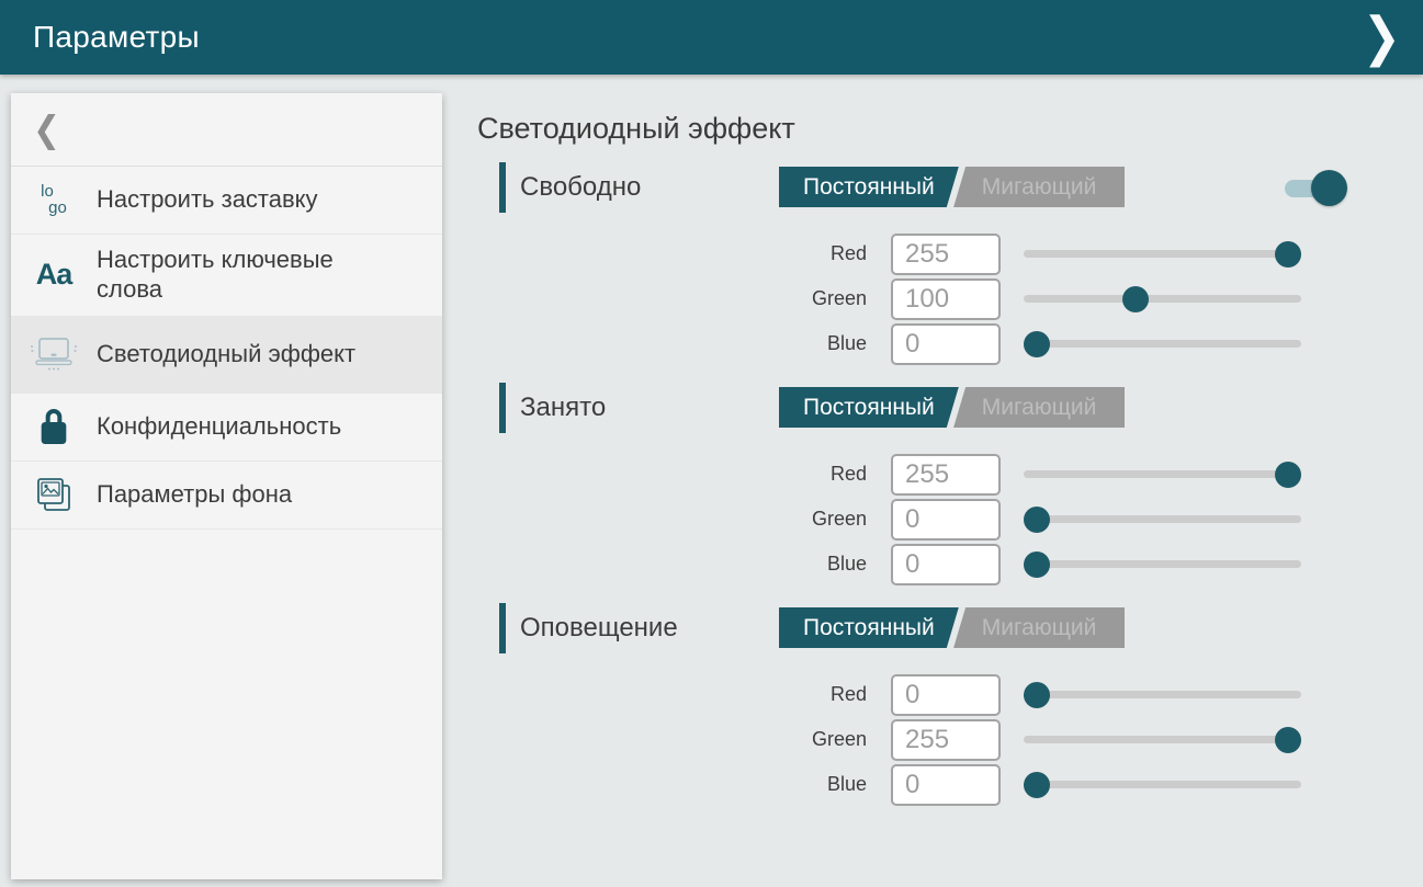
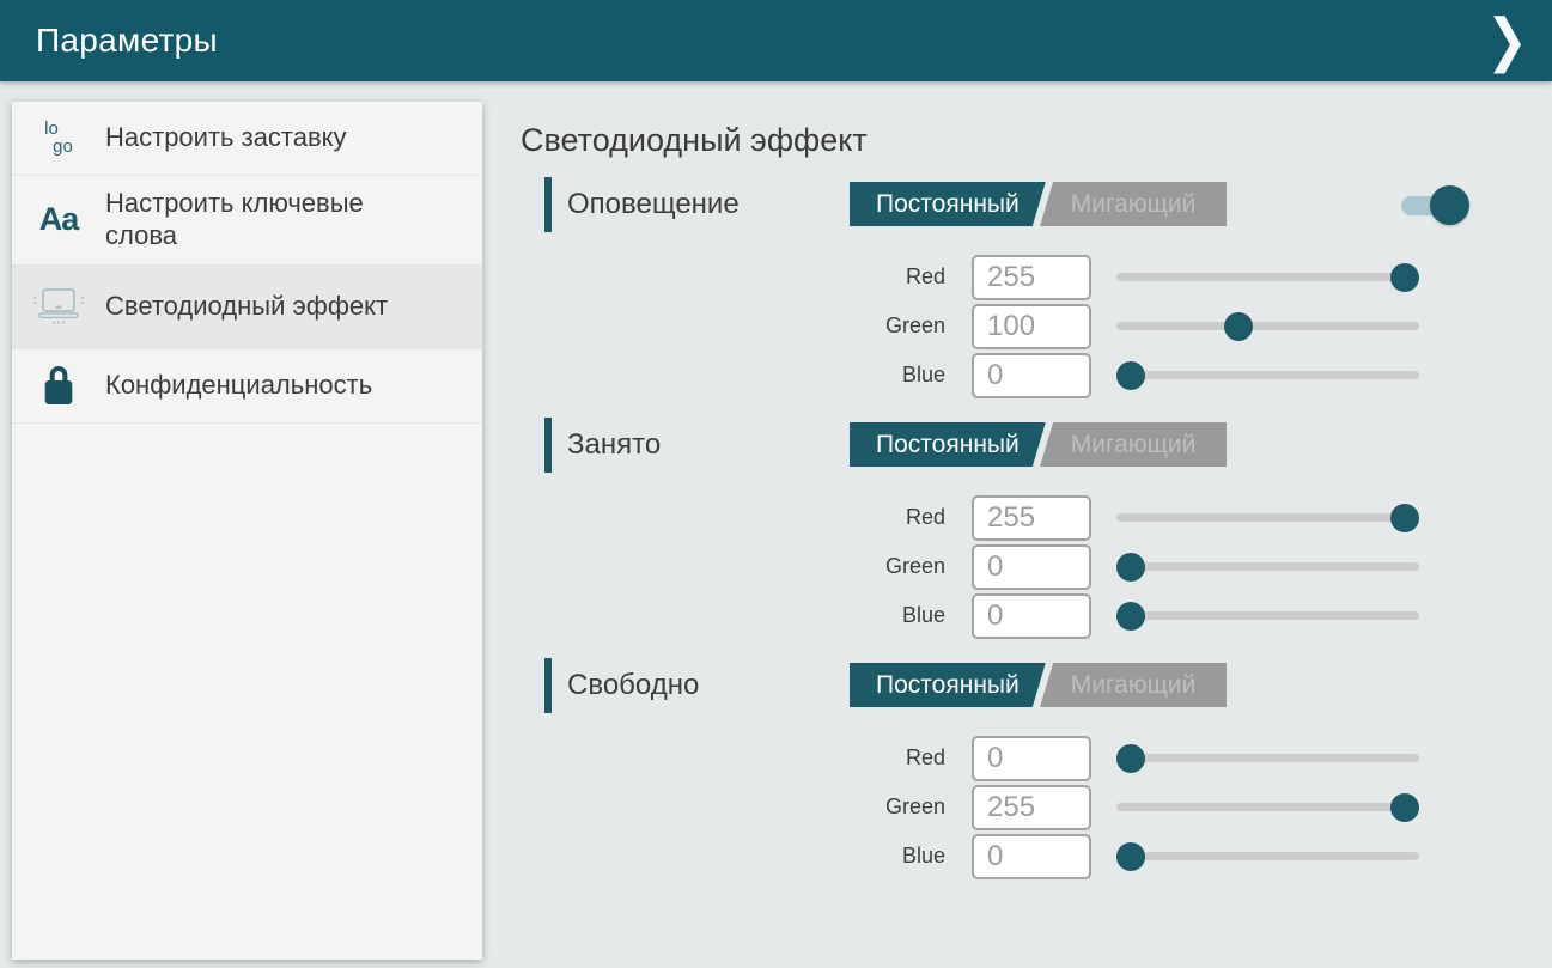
  Параметры
  ❯
- ❮
  lo
  go
  Настроить заставку
  Aa
  Настроить ключевые слова
  Светодиодный эффект
  Конфиденциальность
- Параметры фона
  Светодиодный эффект
- Свободно
+ Оповещение
  Постоянный
  Мигающий
  Red
  255
  Green
  100
  Blue
  0
  Занято
  Постоянный
  Мигающий
  Red
  255
  Green
  0
  Blue
  0
- Оповещение
+ Свободно
  Постоянный
  Мигающий
  Red
  0
  Green
  255
  Blue
  0
